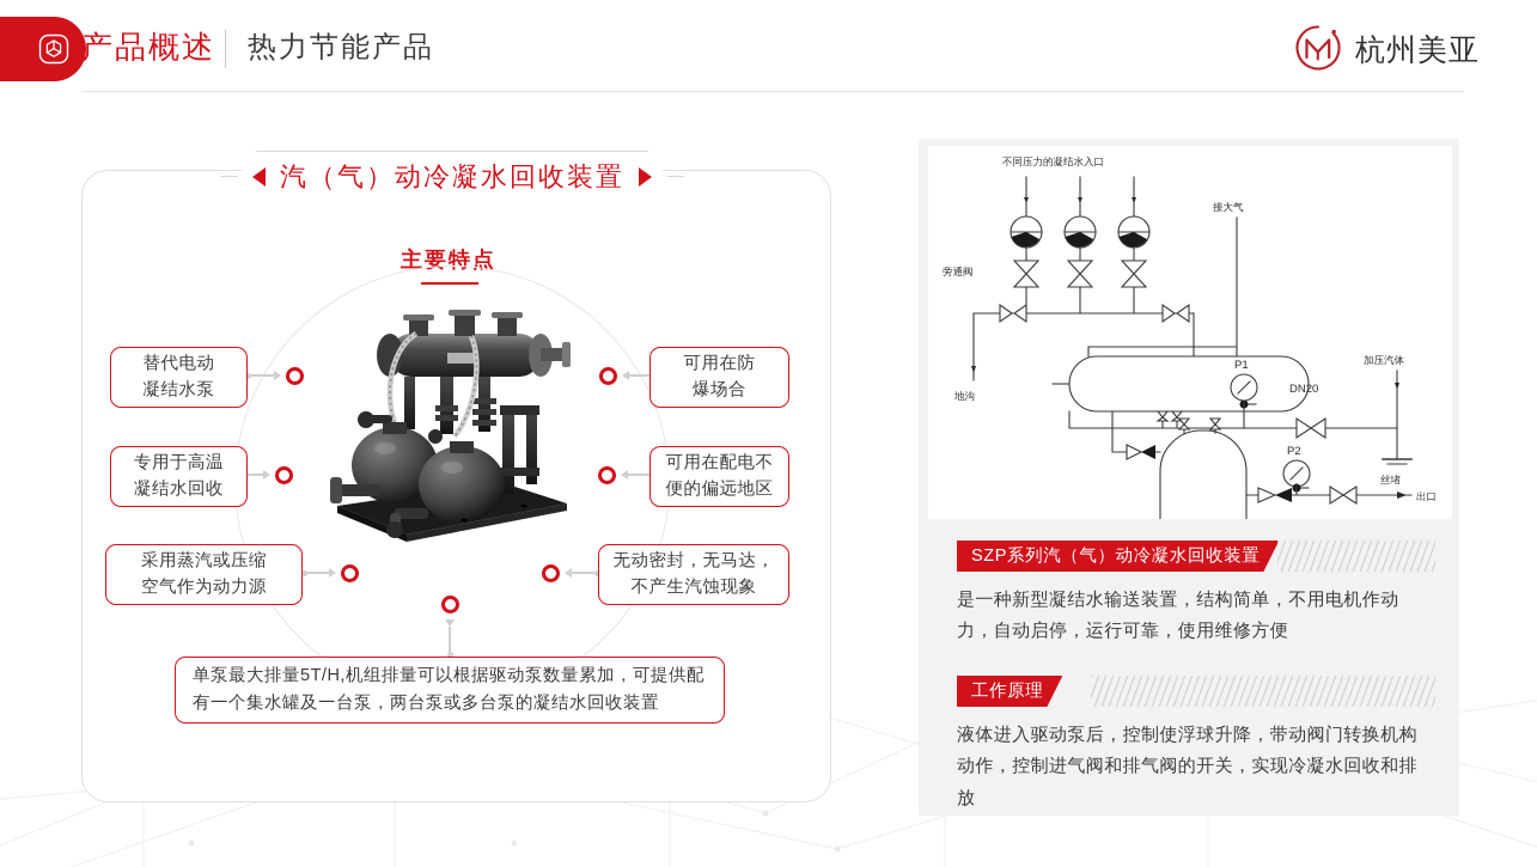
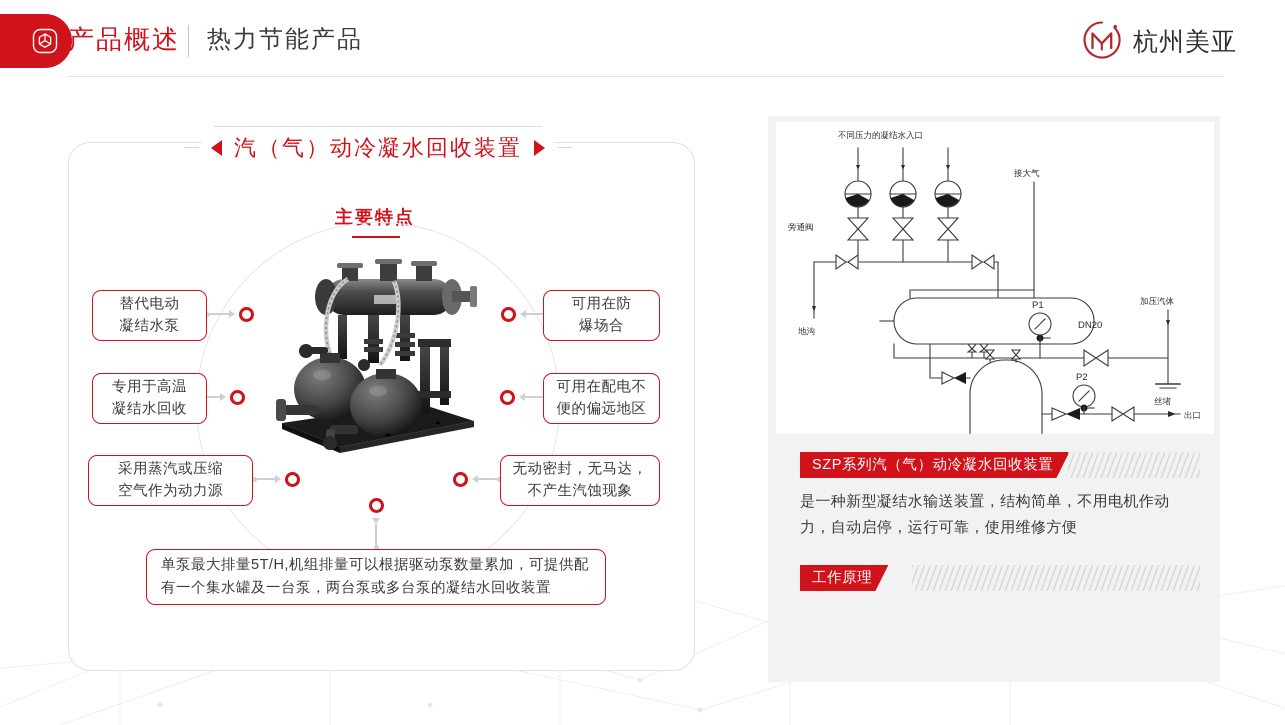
  产品概述
  热力节能产品
  杭州美亚
  汽（气）动冷凝水回收装置
  主要特点
  替代电动
  凝结水泵
  专用于高温
  凝结水回收
  采用蒸汽或压缩
  空气作为动力源
  可用在防
  爆场合
  可用在配电不
  便的偏远地区
  无动密封，无马达，
  不产生汽蚀现象
  单泵最大排量5T/H,机组排量可以根据驱动泵数量累加，可提供配有一个集水罐及一台泵，两台泵或多台泵的凝结水回收装置
  不同压力的凝结水入口
  旁通阀
  地沟
  接大气
  P1
  DN20
  加压汽体
  丝堵
  出口
  P2
  SZP系列汽（气）动冷凝水回收装置
  是一种新型凝结水输送装置，结构简单，不用电机作动力，自动启停，运行可靠，使用维修方便
  工作原理
- 液体进入驱动泵后，控制使浮球升降，带动阀门转换机构动作，控制进气阀和排气阀的开关，实现冷凝水回收和排放
